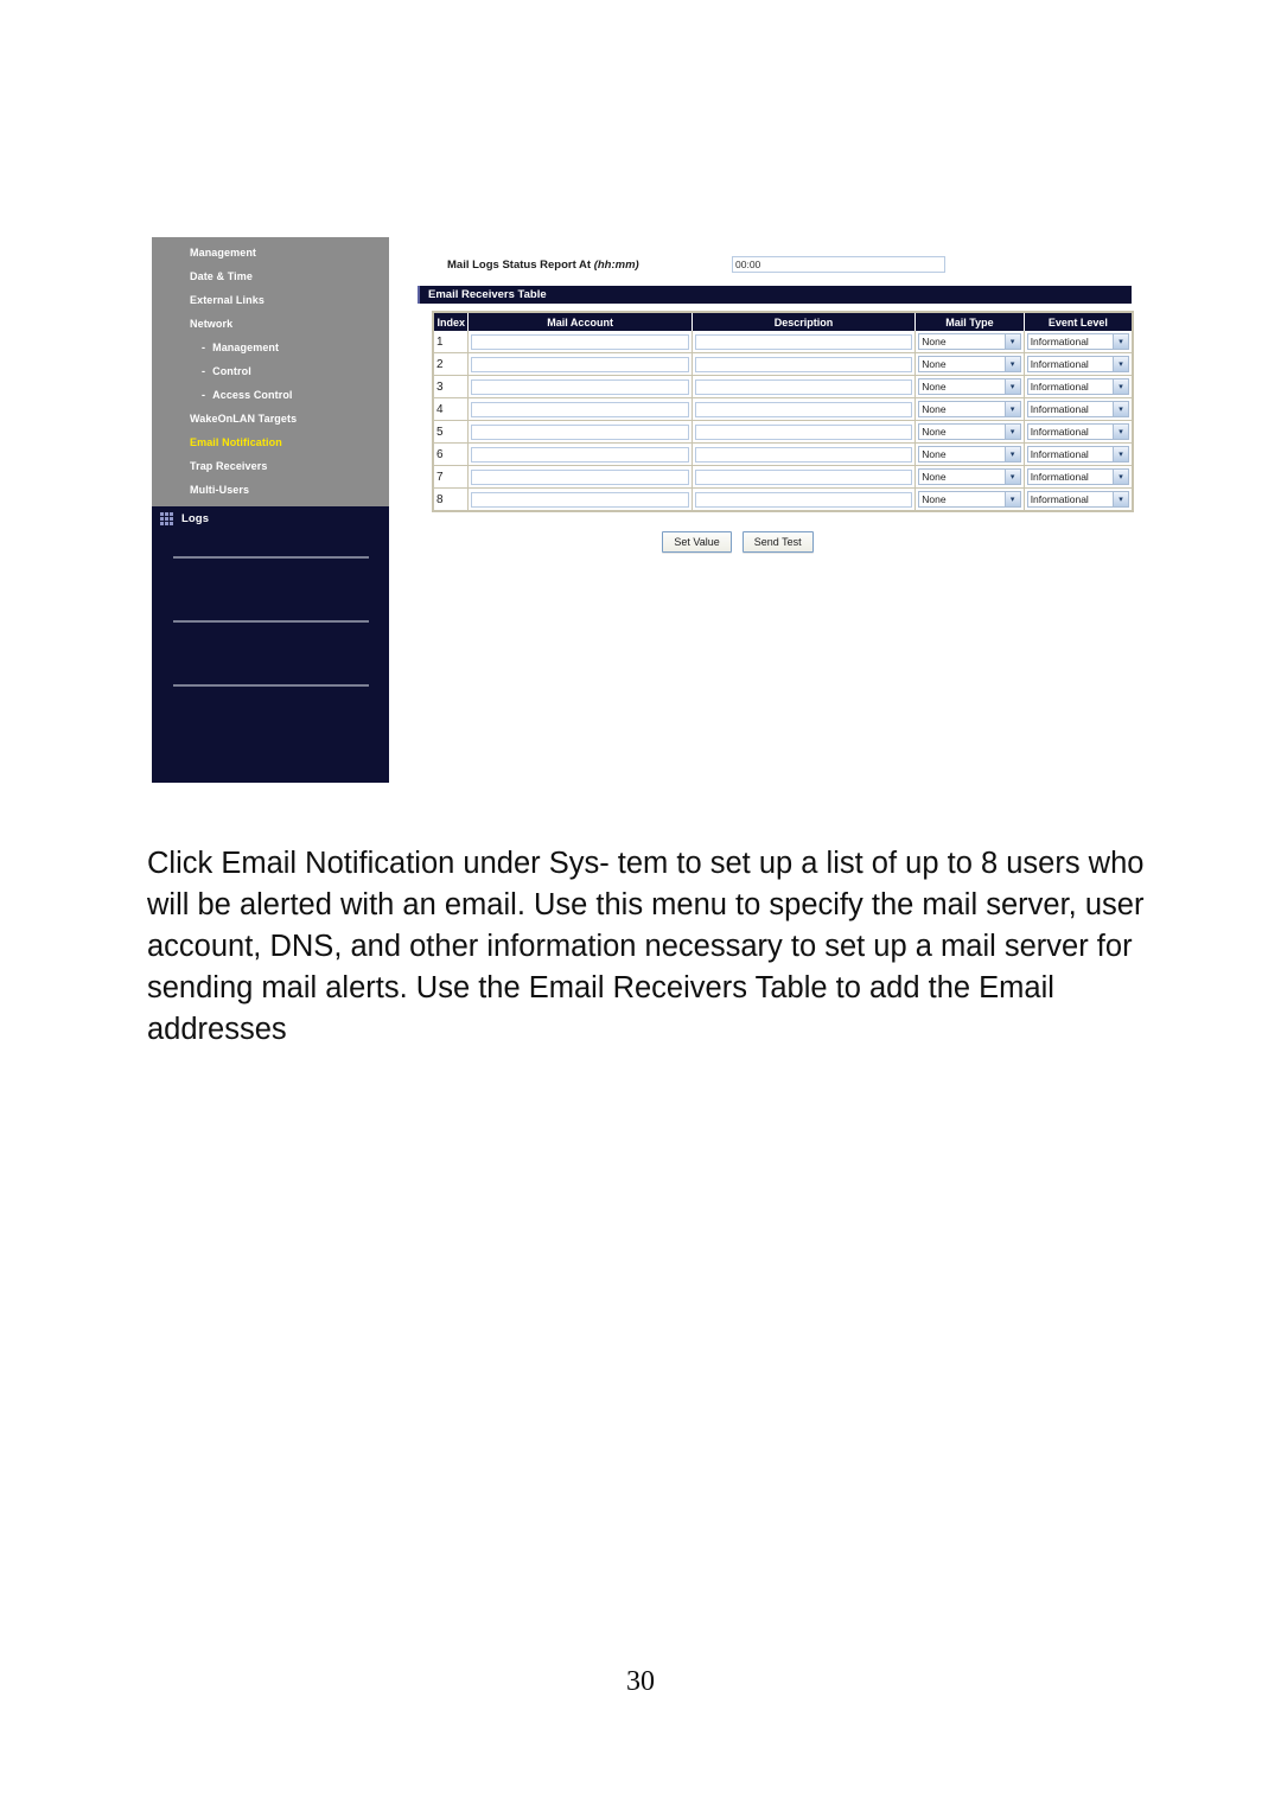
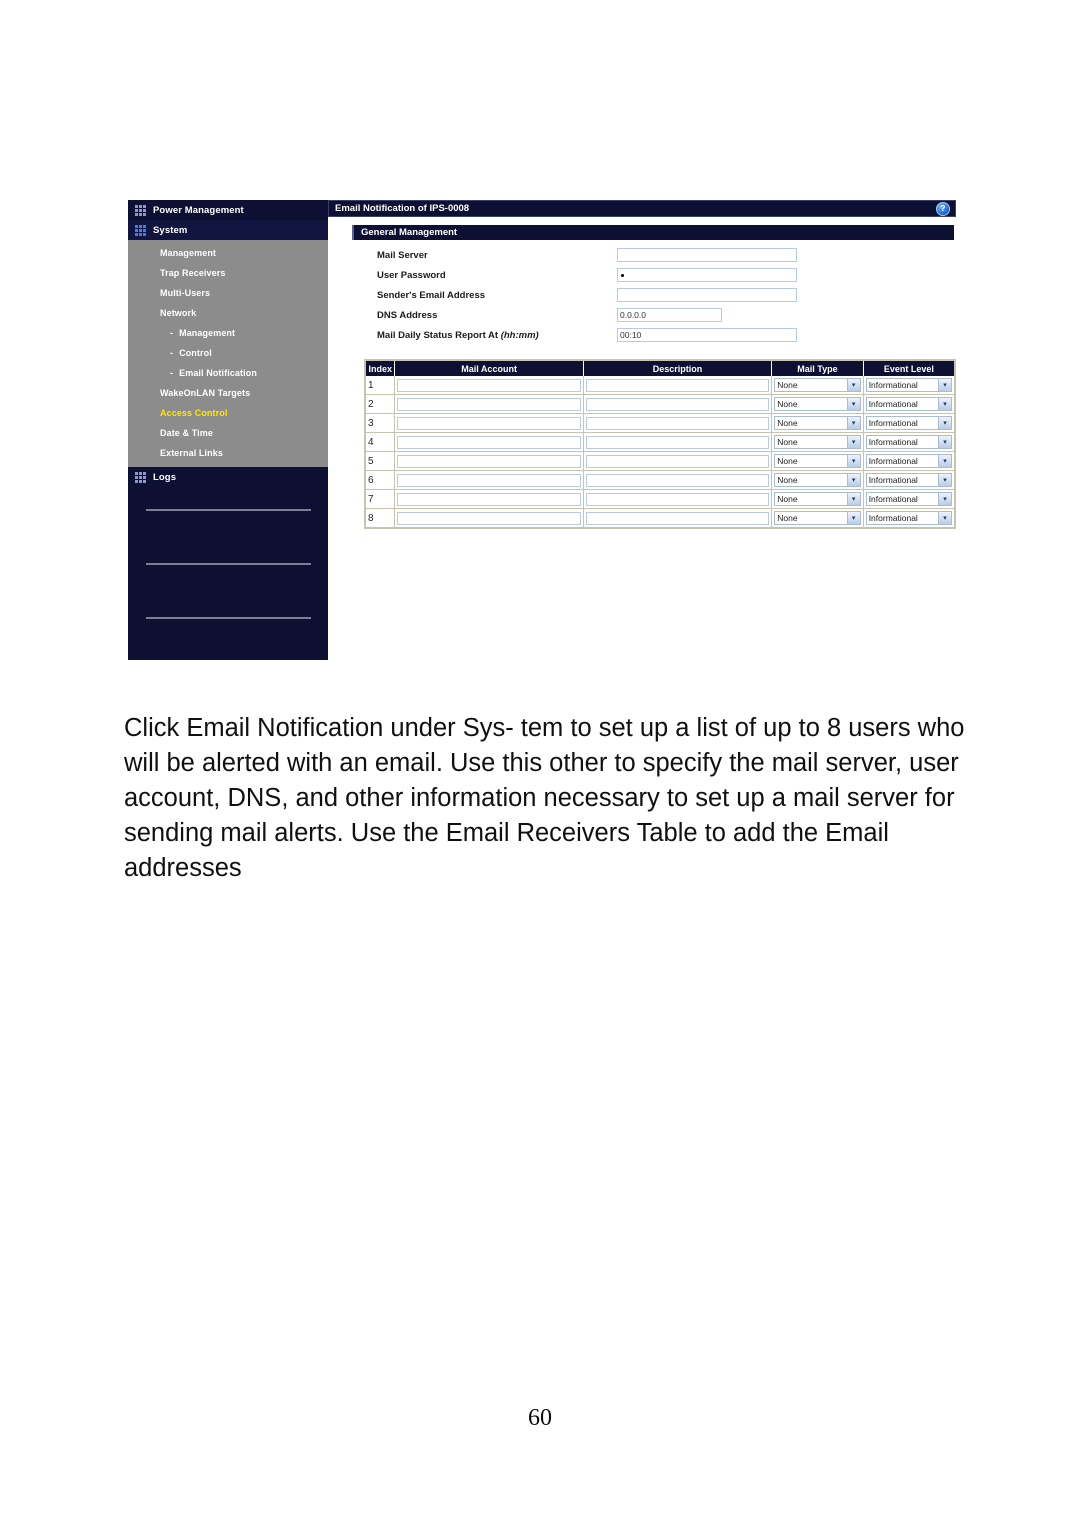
+ Power Management
+ System
  Management
- Date & Time
+ Trap Receivers
- External Links
+ Multi-Users
  Network
  Management
  Control
- Access Control
+ Email Notification
  WakeOnLAN Targets
- Email Notification
+ Access Control
- Trap Receivers
+ Date & Time
- Multi-Users
+ External Links
  Logs
+ Email Notification of IPS-0008
+ ?
+ General Management
+ Mail Server
+ User Password
+ Sender's Email Address
+ DNS Address
+ 0.0.0.0
- Mail Logs Status Report At (hh:mm)
+ Mail Daily Status Report At (hh:mm)
- 00:00
+ 00:10
- Email Receivers Table
  Index	Mail Account	Description	Mail Type	Event Level
  1			None	Informational
  2			None	Informational
  3			None	Informational
  4			None	Informational
  5			None	Informational
  6			None	Informational
  7			None	Informational
  8			None	Informational
- Set Value
- Send Test
- Click Email Notification under Sys- tem to set up a list of up to 8 users who will be alerted with an email. Use this menu to specify the mail server, user account, DNS, and other information necessary to set up a mail server for sending mail alerts. Use the Email Receivers Table to add the Email addresses
+ Click Email Notification under Sys- tem to set up a list of up to 8 users who will be alerted with an email. Use this other to specify the mail server, user account, DNS, and other information necessary to set up a mail server for sending mail alerts. Use the Email Receivers Table to add the Email addresses
- 30
+ 60
